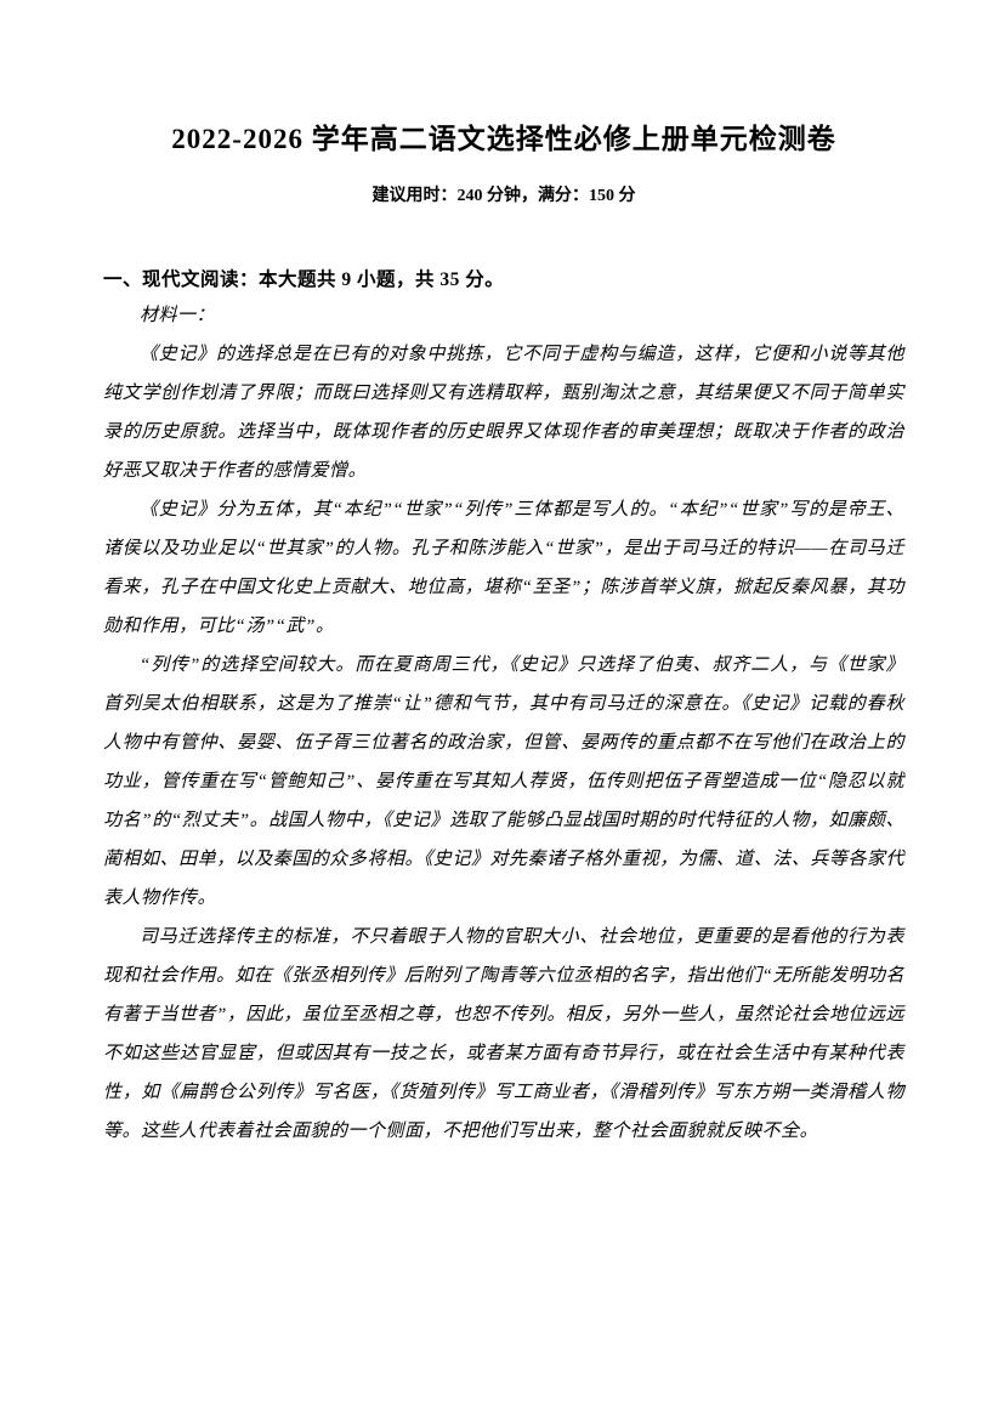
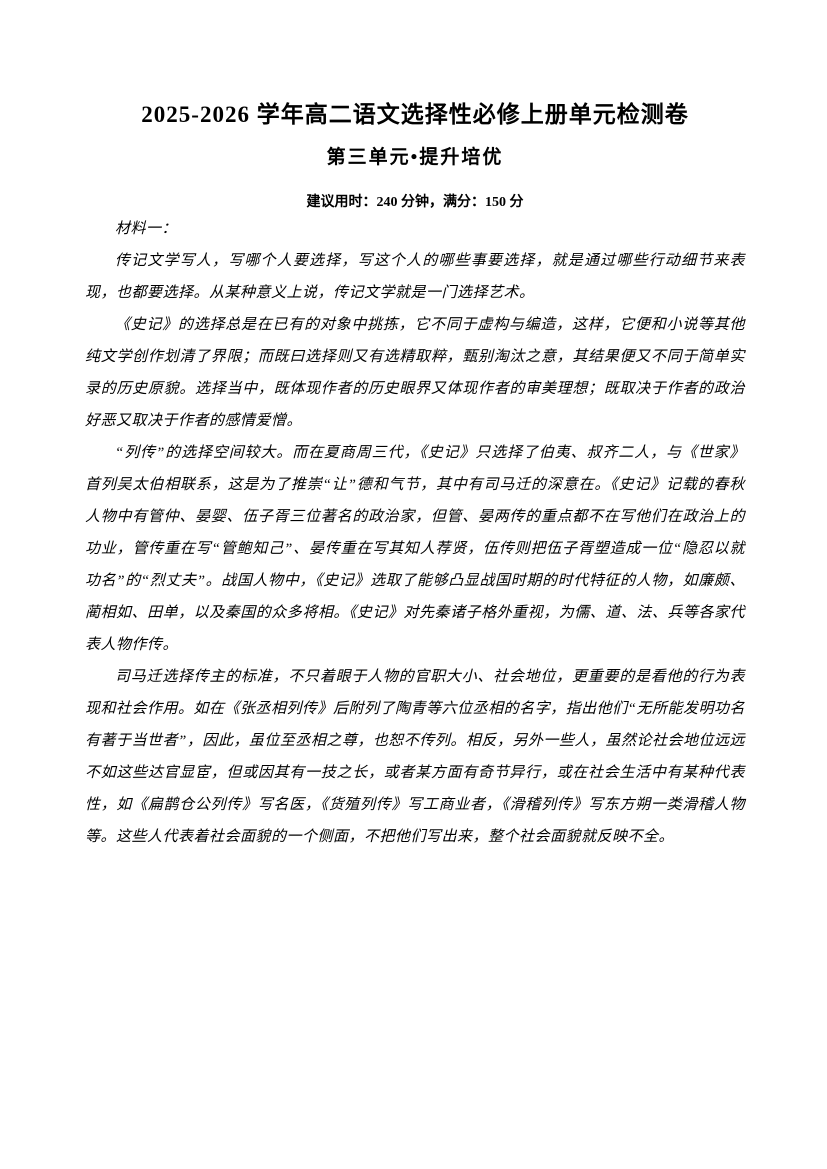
- 2022-2026 学年高二语文选择性必修上册单元检测卷
+ 2025-2026 学年高二语文选择性必修上册单元检测卷
+ 第三单元•提升培优
  建议用时：240 分钟，满分：150 分
- 一、现代文阅读：本大题共 9 小题，共 35 分。
  材料一：
+ 传记文学写人，写哪个人要选择，写这个人的哪些事要选择，就是通过哪些行动细节来表现，也都要选择。从某种意义上说，传记文学就是一门选择艺术。
  《史记》的选择总是在已有的对象中挑拣，它不同于虚构与编造，这样，它便和小说等其他纯文学创作划清了界限；而既曰选择则又有选精取粹，甄别淘汰之意，其结果便又不同于简单实录的历史原貌。选择当中，既体现作者的历史眼界又体现作者的审美理想；既取决于作者的政治好恶又取决于作者的感情爱憎。
- 《史记》分为五体，其“本纪”“世家”“列传”三体都是写人的。“本纪”“世家”写的是帝王、诸侯以及功业足以“世其家”的人物。孔子和陈涉能入“世家”，是出于司马迁的特识——在司马迁看来，孔子在中国文化史上贡献大、地位高，堪称“至圣”；陈涉首举义旗，掀起反秦风暴，其功勋和作用，可比“汤”“武”。
  “列传”的选择空间较大。而在夏商周三代，《史记》只选择了伯夷、叔齐二人，与《世家》首列吴太伯相联系，这是为了推崇“让”德和气节，其中有司马迁的深意在。《史记》记载的春秋人物中有管仲、晏婴、伍子胥三位著名的政治家，但管、晏两传的重点都不在写他们在政治上的功业，管传重在写“管鲍知己”、晏传重在写其知人荐贤，伍传则把伍子胥塑造成一位“隐忍以就功名”的“烈丈夫”。战国人物中，《史记》选取了能够凸显战国时期的时代特征的人物，如廉颇、蔺相如、田单，以及秦国的众多将相。《史记》对先秦诸子格外重视，为儒、道、法、兵等各家代表人物作传。
  司马迁选择传主的标准，不只着眼于人物的官职大小、社会地位，更重要的是看他的行为表现和社会作用。如在《张丞相列传》后附列了陶青等六位丞相的名字，指出他们“无所能发明功名有著于当世者”，因此，虽位至丞相之尊，也恕不传列。相反，另外一些人，虽然论社会地位远远不如这些达官显宦，但或因其有一技之长，或者某方面有奇节异行，或在社会生活中有某种代表性，如《扁鹊仓公列传》写名医，《货殖列传》写工商业者，《滑稽列传》写东方朔一类滑稽人物等。这些人代表着社会面貌的一个侧面，不把他们写出来，整个社会面貌就反映不全。
